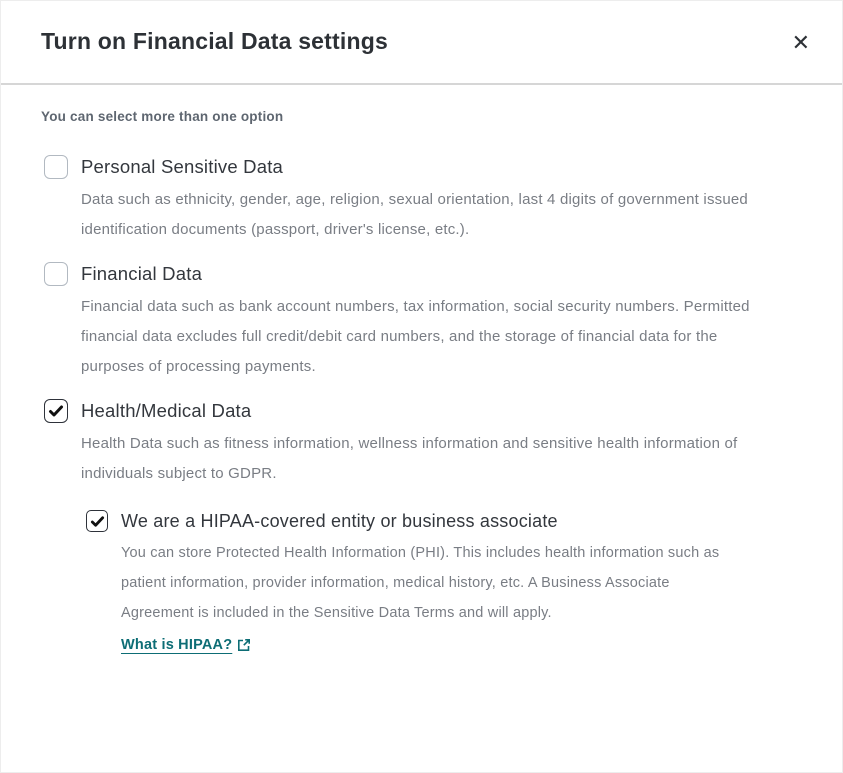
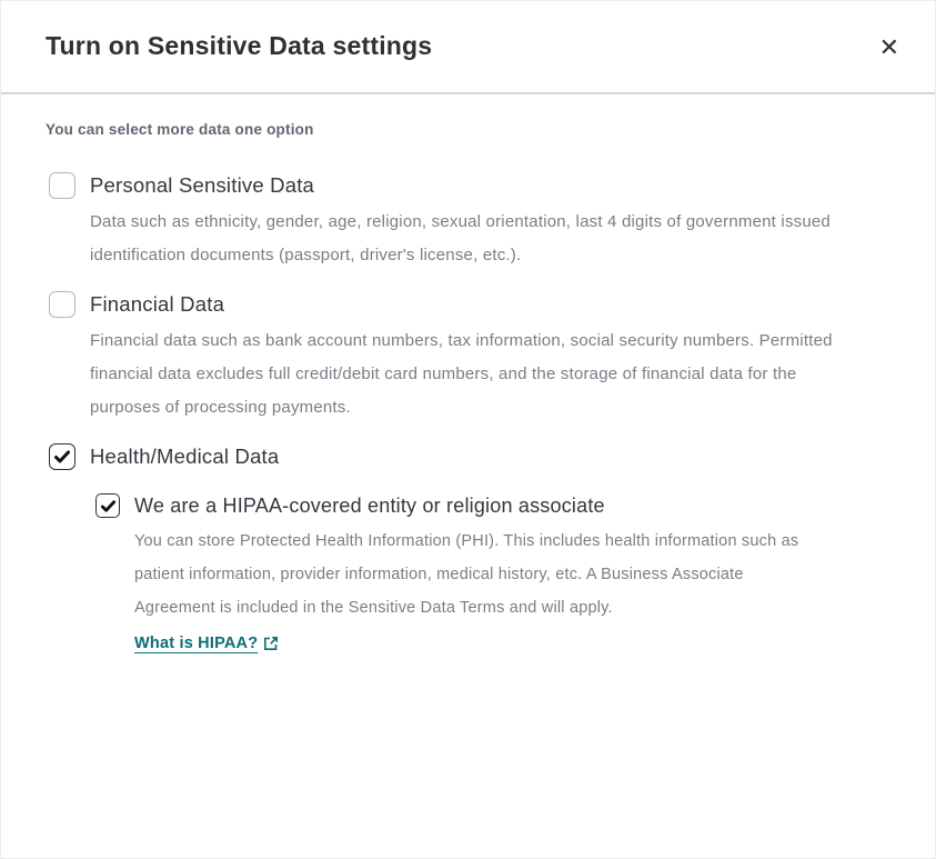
- Turn on Financial Data settings
+ Turn on Sensitive Data settings
  ✕
- You can select more than one option
+ You can select more data one option
  Personal Sensitive Data
  Data such as ethnicity, gender, age, religion, sexual orientation, last 4 digits of government issued
  identification documents (passport, driver's license, etc.).
  Financial Data
  Financial data such as bank account numbers, tax information, social security numbers. Permitted
  financial data excludes full credit/debit card numbers, and the storage of financial data for the
  purposes of processing payments.
  Health/Medical Data
- Health Data such as fitness information, wellness information and sensitive health information of
- individuals subject to GDPR.
- We are a HIPAA-covered entity or business associate
+ We are a HIPAA-covered entity or religion associate
  You can store Protected Health Information (PHI). This includes health information such as
  patient information, provider information, medical history, etc. A Business Associate
  Agreement is included in the Sensitive Data Terms and will apply.
  What is HIPAA?
